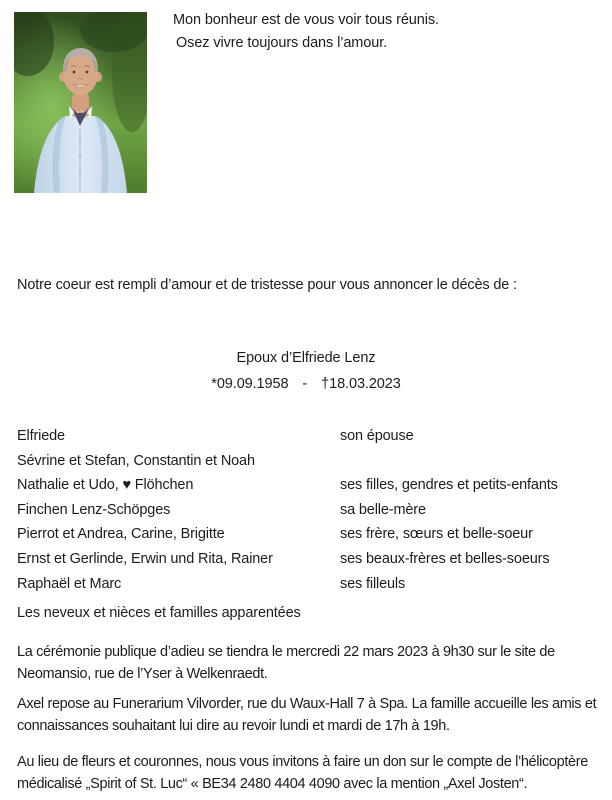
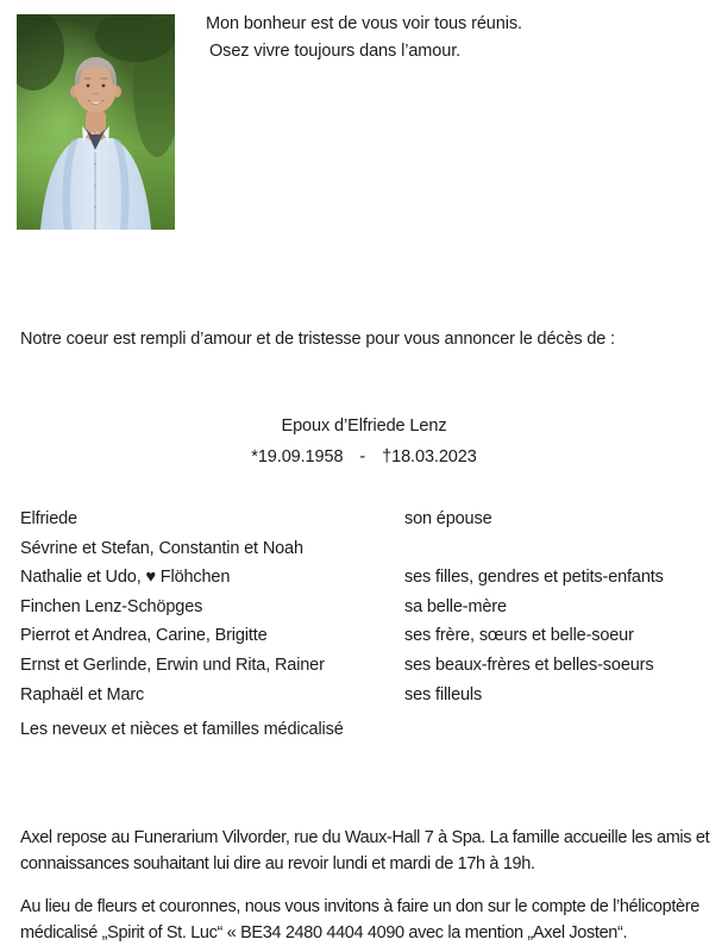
  Mon bonheur est de vous voir tous réunis.
  Osez vivre toujours dans l’amour.
  Notre coeur est rempli d’amour et de tristesse pour vous annoncer le décès de :
  Epoux d’Elfriede Lenz
- *09.09.1958
+ *19.09.1958
  -
  †18.03.2023
  Elfriede
  son épouse
  Sévrine et Stefan, Constantin et Noah
  Nathalie et Udo, ♥ Flöhchen
  ses filles, gendres et petits-enfants
  Finchen Lenz-Schöpges
  sa belle-mère
  Pierrot et Andrea, Carine, Brigitte
  ses frère, sœurs et belle-soeur
  Ernst et Gerlinde, Erwin und Rita, Rainer
  ses beaux-frères et belles-soeurs
  Raphaël et Marc
  ses filleuls
- Les neveux et nièces et familles apparentées
+ Les neveux et nièces et familles médicalisé
- La cérémonie publique d’adieu se tiendra le mercredi 22 mars 2023 à 9h30 sur le site de Neomansio, rue de l’Yser à Welkenraedt.
  Axel repose au Funerarium Vilvorder, rue du Waux-Hall 7 à Spa. La famille accueille les amis et connaissances souhaitant lui dire au revoir lundi et mardi de 17h à 19h.
  Au lieu de fleurs et couronnes, nous vous invitons à faire un don sur le compte de l’hélicoptère médicalisé „Spirit of St. Luc“ « BE34 2480 4404 4090 avec la mention „Axel Josten“.
